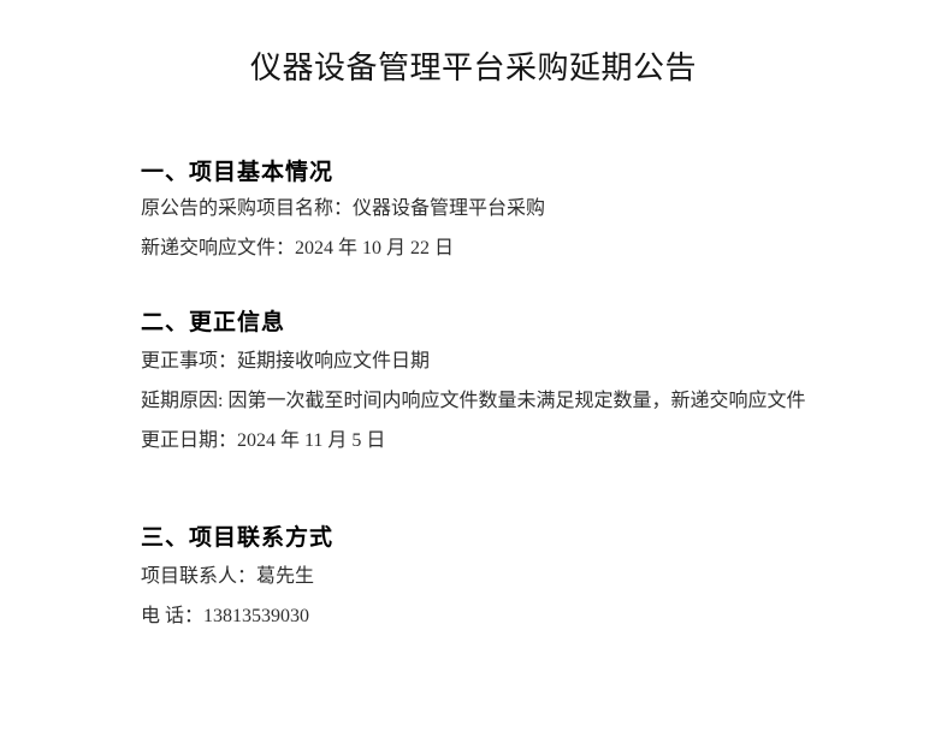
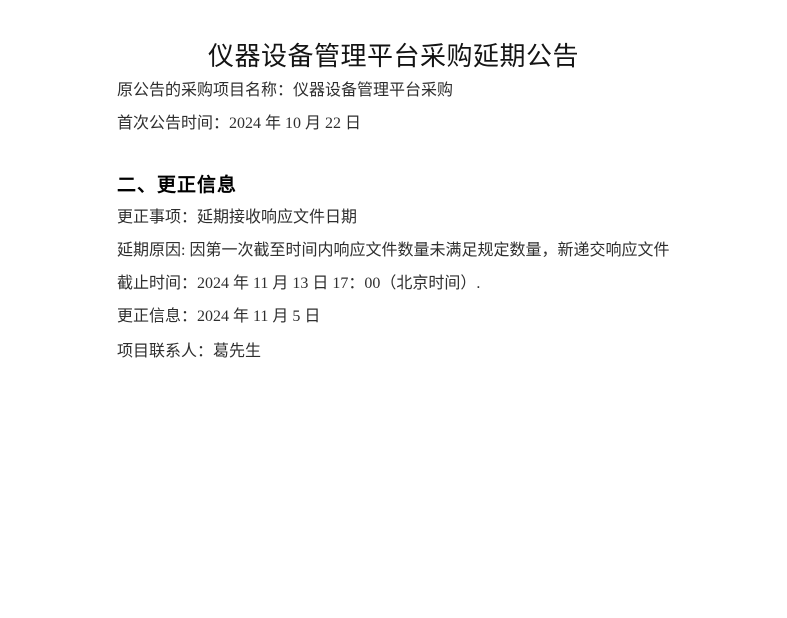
  仪器设备管理平台采购延期公告
- 一、项目基本情况
  原公告的采购项目名称：仪器设备管理平台采购
- 新递交响应文件：2024 年 10 月 22 日
+ 首次公告时间：2024 年 10 月 22 日
  二、更正信息
  更正事项：延期接收响应文件日期
  延期原因: 因第一次截至时间内响应文件数量未满足规定数量，新递交响应文件
+ 截止时间：2024 年 11 月 13 日 17：00（北京时间）.
- 更正日期：2024 年 11 月 5 日
+ 更正信息：2024 年 11 月 5 日
- 三、项目联系方式
  项目联系人：葛先生
- 电 话：13813539030
